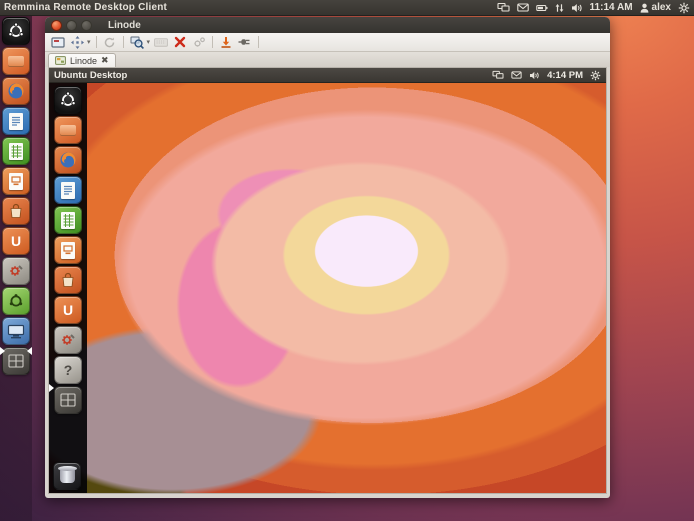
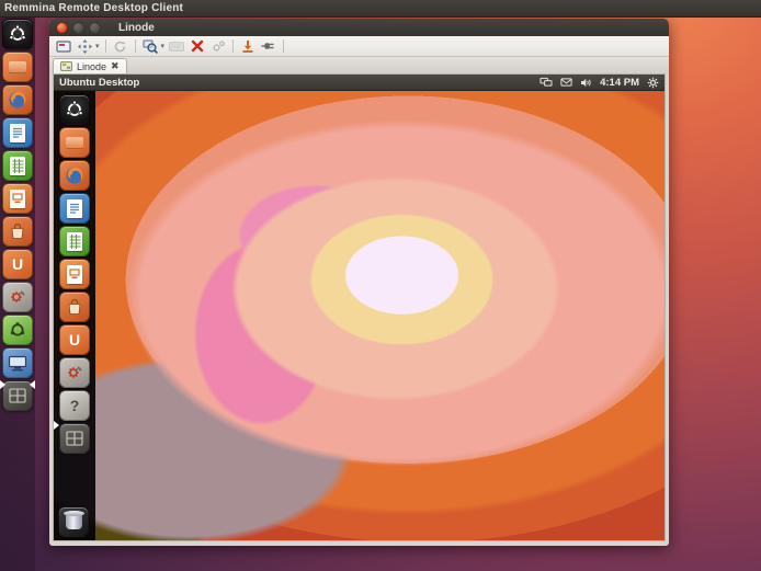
  Remmina Remote Desktop Client
- 11:14 AM
- alex
  U
  Linode
  Linode
  ✖
  Ubuntu Desktop
  4:14 PM
  U
  ?
